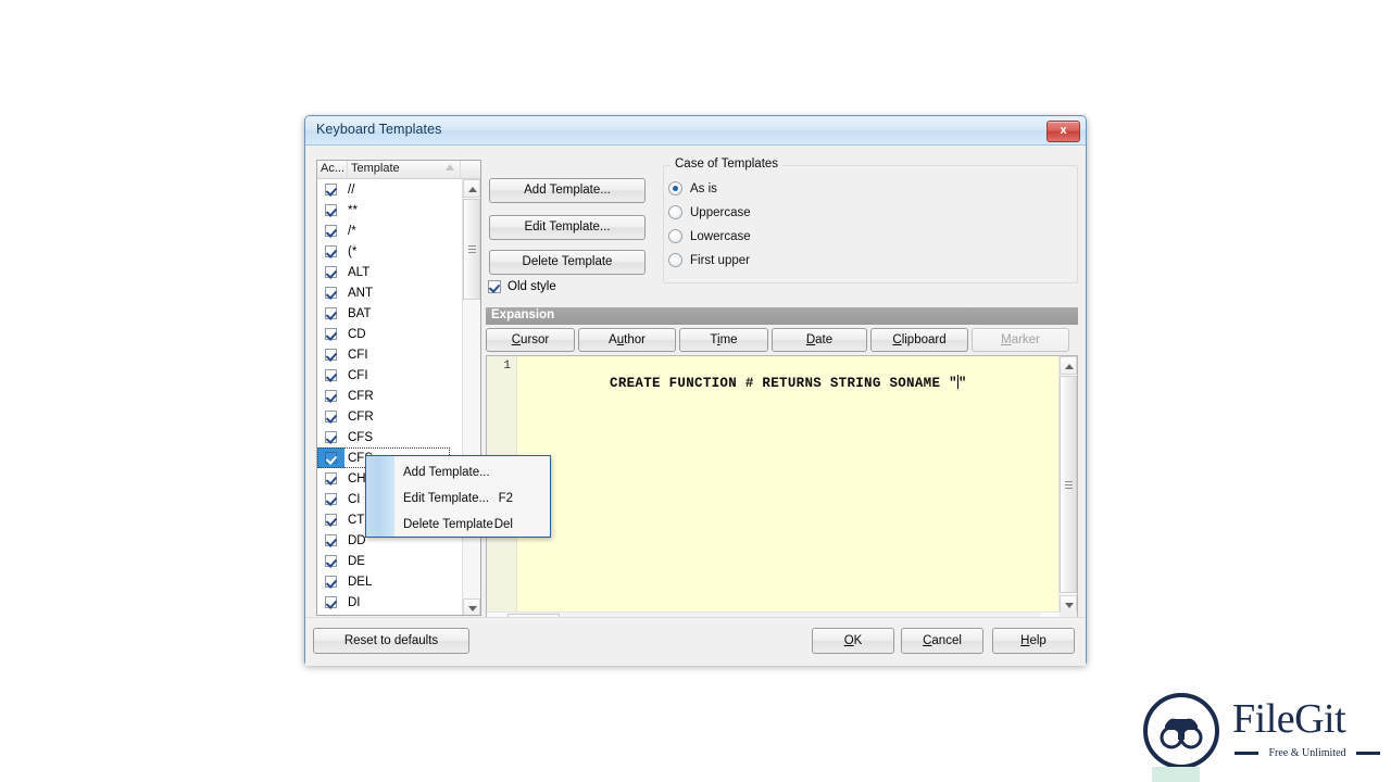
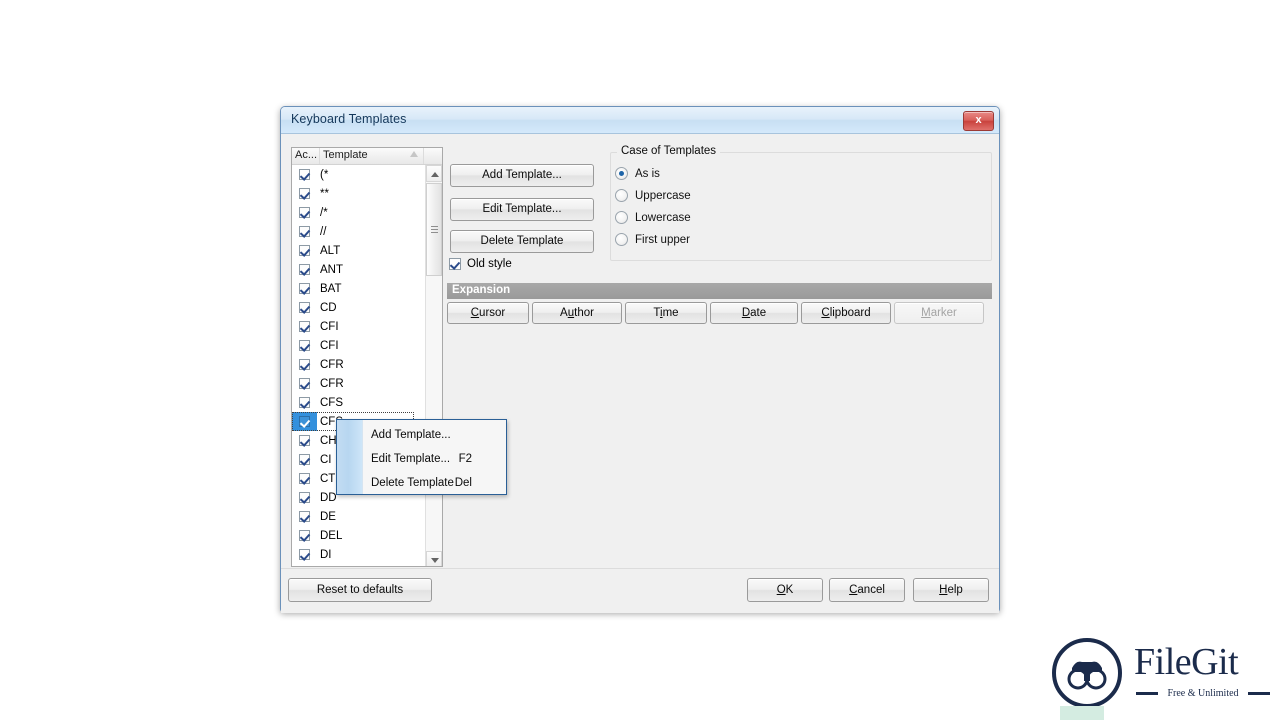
  Keyboard Templates
  x
  Ac...
  Template
- //
+ (*
  **
  /*
- (*
+ //
  ALT
  ANT
  BAT
  CD
  CFI
  CFI
  CFR
  CFR
  CFS
  CH
  CI
  CT
  DD
  DE
  DEL
  DI
  Add Template...
  Edit Template...
  Delete Template
  Old style
  Case of Templates
  As is
  Uppercase
  Lowercase
  First upper
  Expansion
  Cursor
  Author
  Time
  Date
  Clipboard
  Marker
- 1
- CREATE FUNCTION # RETURNS STRING SONAME ""
  Reset to defaults
  OK
  Cancel
  Help
  Add Template...
  Edit Template...
  F2
  Delete Template
  Del
  FileGit
  Free & Unlimited
